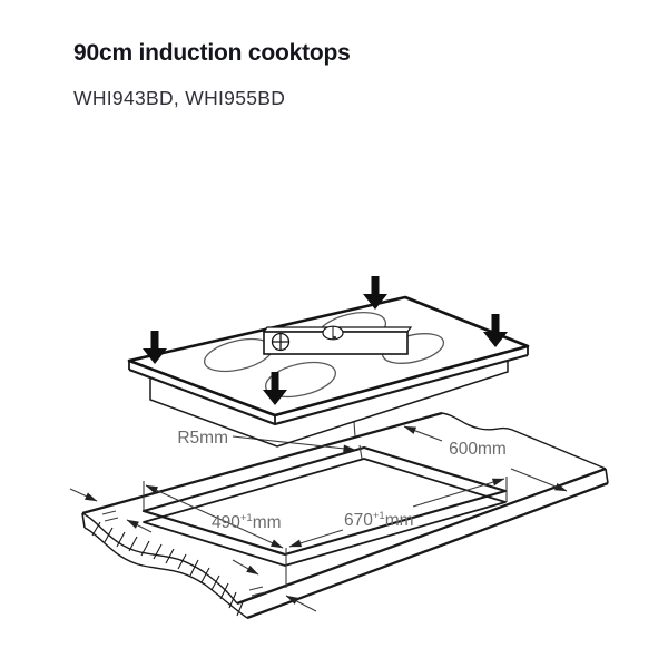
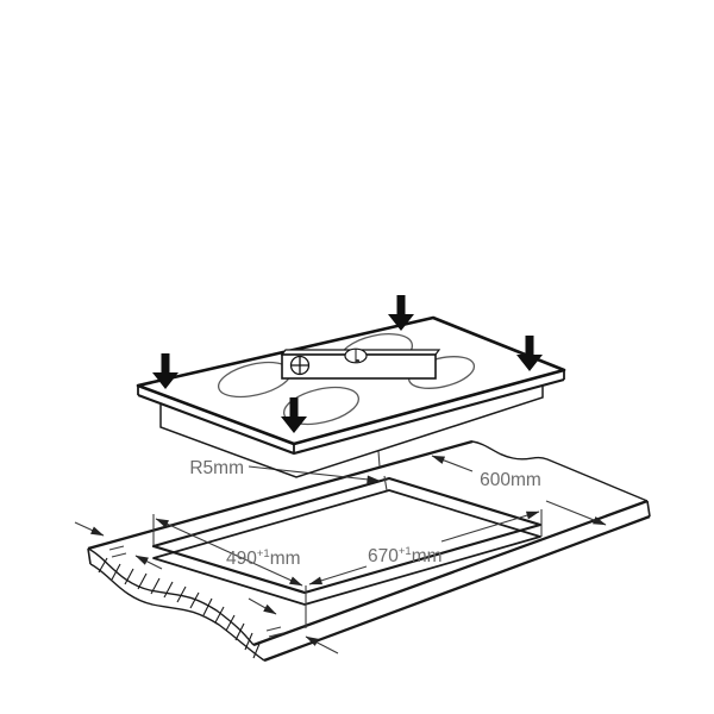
- 90cm induction cooktops
- WHI943BD, WHI955BD
  R5mm
  600mm
  490+1mm
  670+1mm
